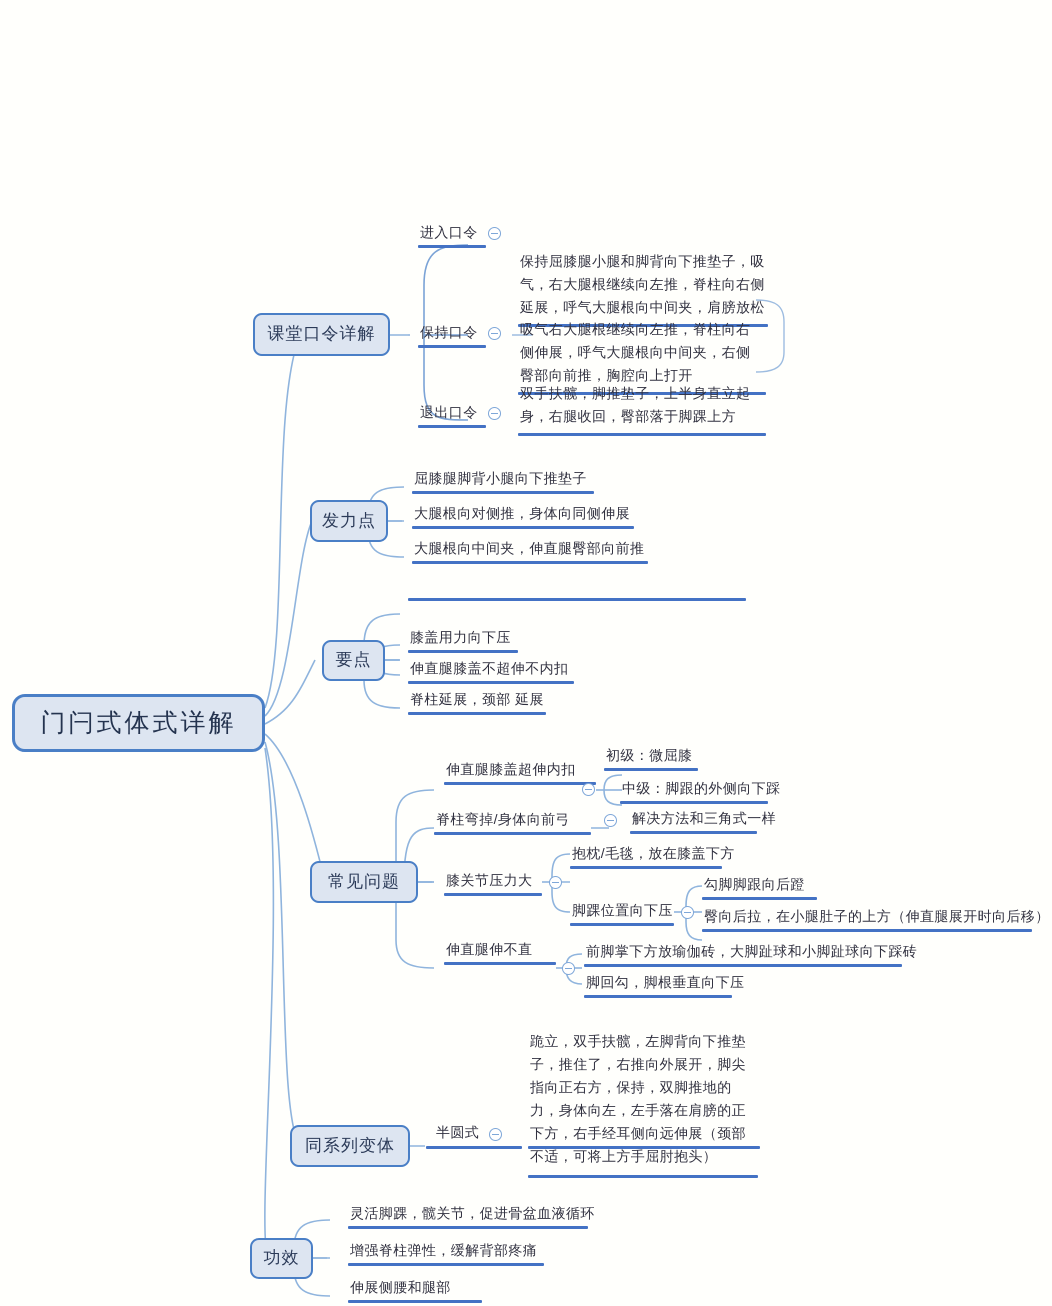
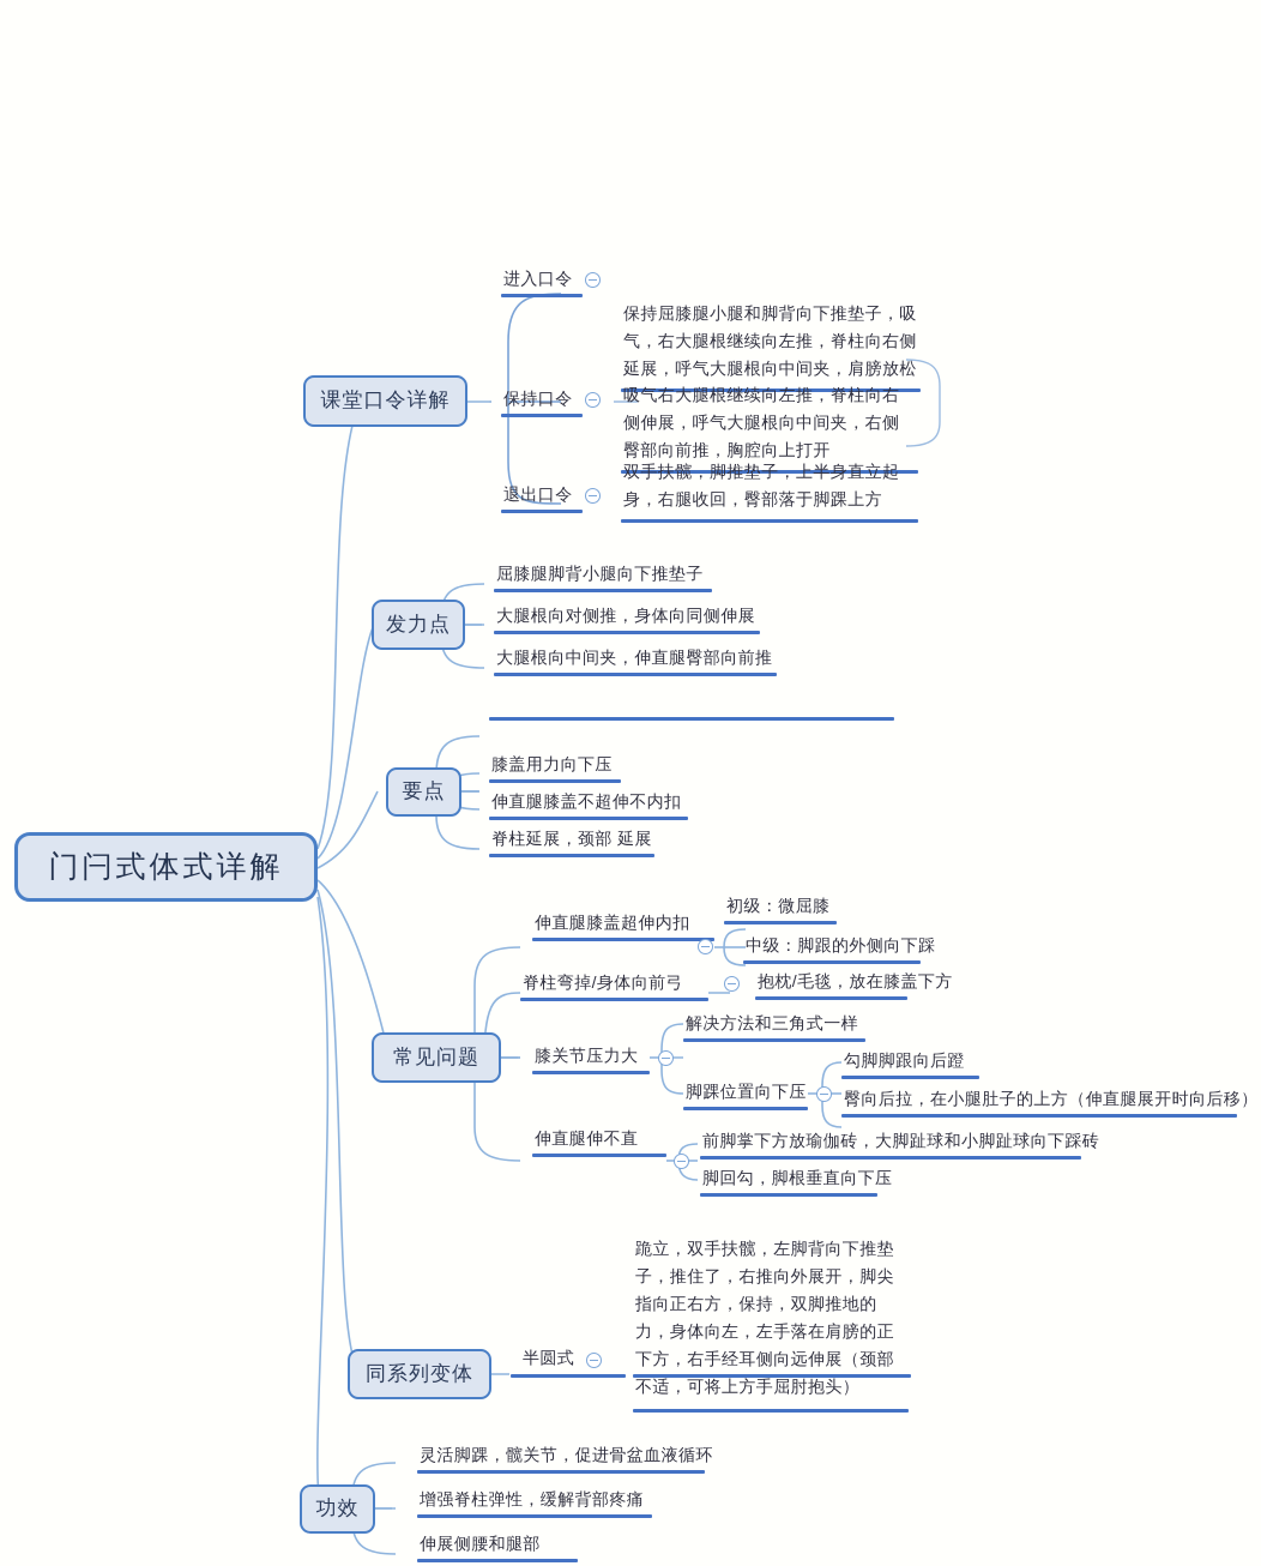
  门闩式体式详解
  课堂口令详解
  进入口令
  保持口令
  保持屈膝腿小腿和脚背向下推垫子，吸气，右大腿根继续向左推，脊柱向右侧延展，呼气大腿根向中间夹，肩膀放松
  吸气右大腿根继续向左推，脊柱向右侧伸展，呼气大腿根向中间夹，右侧臀部向前推，胸腔向上打开
  退出口令
  双手扶髋，脚推垫子，上半身直立起身，右腿收回，臀部落于脚踝上方
  发力点
  屈膝腿脚背小腿向下推垫子
  大腿根向对侧推，身体向同侧伸展
  大腿根向中间夹，伸直腿臀部向前推
  要点
  膝盖用力向下压
  伸直腿膝盖不超伸不内扣
  脊柱延展，颈部 延展
  常见问题
  伸直腿膝盖超伸内扣
  初级：微屈膝
  中级：脚跟的外侧向下踩
  脊柱弯掉/身体向前弓
- 解决方法和三角式一样
+ 抱枕/毛毯，放在膝盖下方
  膝关节压力大
- 抱枕/毛毯，放在膝盖下方
+ 解决方法和三角式一样
  脚踝位置向下压
  勾脚脚跟向后蹬
  臀向后拉，在小腿肚子的上方（伸直腿展开时向后移）
  伸直腿伸不直
  前脚掌下方放瑜伽砖，大脚趾球和小脚趾球向下踩砖
  脚回勾，脚根垂直向下压
  同系列变体
  半圆式
  跪立，双手扶髋，左脚背向下推垫子，推住了，右推向外展开，脚尖指向正右方，保持，双脚推地的力，身体向左，左手落在肩膀的正下方，右手经耳侧向远伸展（颈部不适，可将上方手屈肘抱头）
  功效
  灵活脚踝，髋关节，促进骨盆血液循环
  增强脊柱弹性，缓解背部疼痛
  伸展侧腰和腿部
